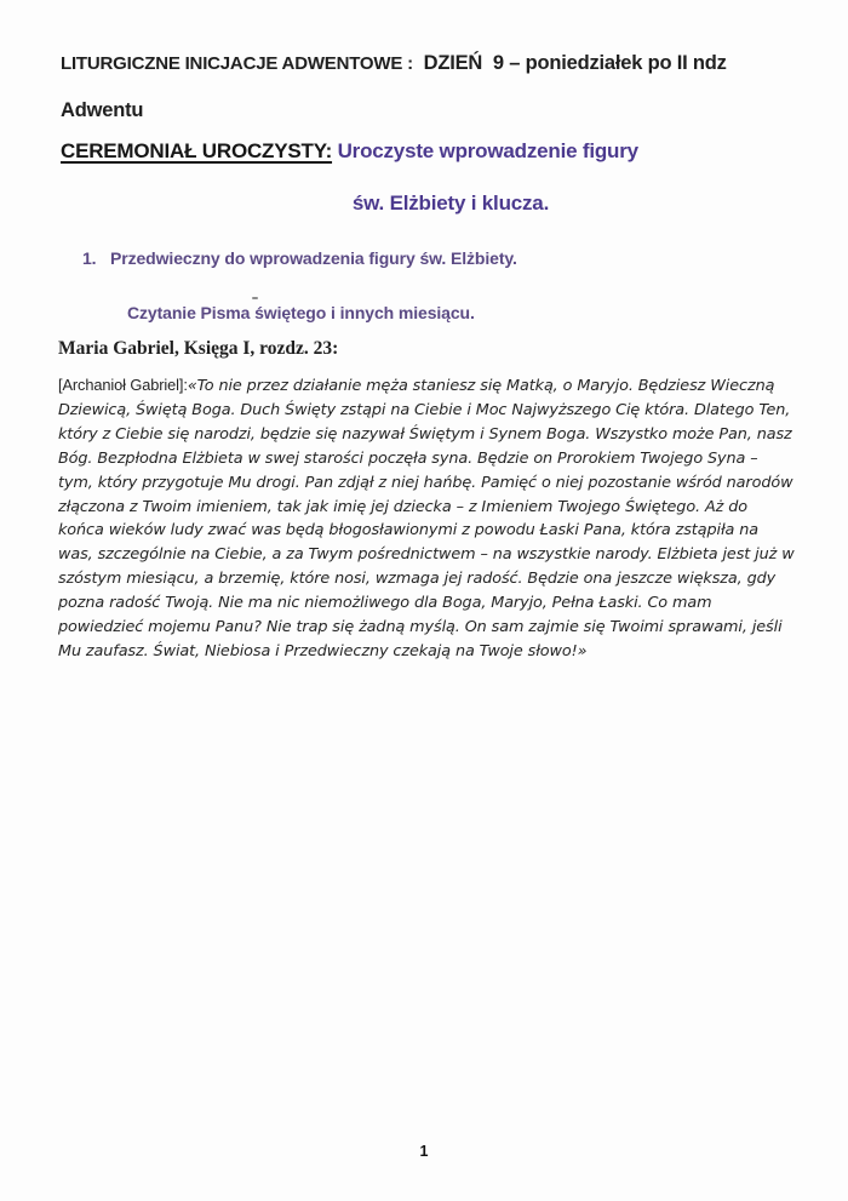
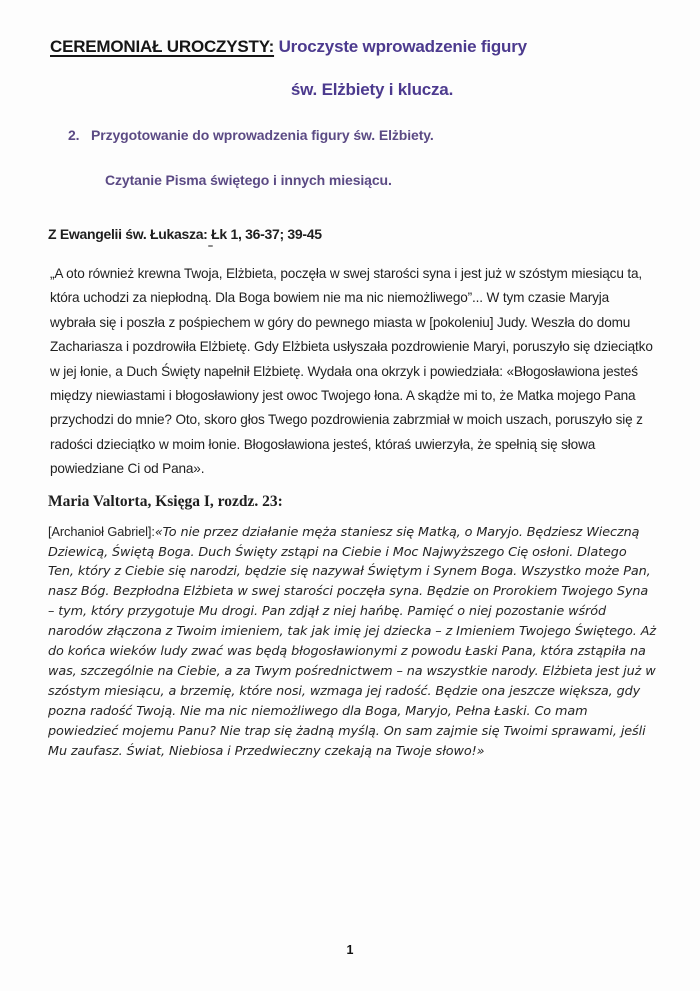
- LITURGICZNE INICJACJE ADWENTOWE : DZIEŃ 9 – poniedziałek po II ndz Adwentu
  CEREMONIAŁ UROCZYSTY: Uroczyste wprowadzenie figury
  św. Elżbiety i klucza.
- 1.
+ 2.
- Przedwieczny do wprowadzenia figury św. Elżbiety.
+ Przygotowanie do wprowadzenia figury św. Elżbiety.
  Czytanie Pisma świętego i innych miesiącu.
+ Z Ewangelii św. Łukasza: Łk 1, 36-37; 39-45
+ „A oto również krewna Twoja, Elżbieta, poczęła w swej starości syna i jest już w szóstym miesiącu ta, która uchodzi za niepłodną. Dla Boga bowiem nie ma nic niemożliwego”... W tym czasie Maryja wybrała się i poszła z pośpiechem w góry do pewnego miasta w [pokoleniu] Judy. Weszła do domu Zachariasza i pozdrowiła Elżbietę. Gdy Elżbieta usłyszała pozdrowienie Maryi, poruszyło się dzieciątko w jej łonie, a Duch Święty napełnił Elżbietę. Wydała ona okrzyk i powiedziała: «Błogosławiona jesteś między niewiastami i błogosławiony jest owoc Twojego łona. A skądże mi to, że Matka mojego Pana przychodzi do mnie? Oto, skoro głos Twego pozdrowienia zabrzmiał w moich uszach, poruszyło się z radości dzieciątko w moim łonie. Błogosławiona jesteś, któraś uwierzyła, że spełnią się słowa powiedziane Ci od Pana».
- Maria Gabriel, Księga I, rozdz. 23:
+ Maria Valtorta, Księga I, rozdz. 23:
- [Archanioł Gabriel]:«To nie przez działanie męża staniesz się Matką, o Maryjo. Będziesz Wieczną Dziewicą, Świętą Boga. Duch Święty zstąpi na Ciebie i Moc Najwyższego Cię która. Dlatego Ten, który z Ciebie się narodzi, będzie się nazywał Świętym i Synem Boga. Wszystko może Pan, nasz Bóg. Bezpłodna Elżbieta w swej starości poczęła syna. Będzie on Prorokiem Twojego Syna – tym, który przygotuje Mu drogi. Pan zdjął z niej hańbę. Pamięć o niej pozostanie wśród narodów złączona z Twoim imieniem, tak jak imię jej dziecka – z Imieniem Twojego Świętego. Aż do końca wieków ludy zwać was będą błogosławionymi z powodu Łaski Pana, która zstąpiła na was, szczególnie na Ciebie, a za Twym pośrednictwem – na wszystkie narody. Elżbieta jest już w szóstym miesiącu, a brzemię, które nosi, wzmaga jej radość. Będzie ona jeszcze większa, gdy pozna radość Twoją. Nie ma nic niemożliwego dla Boga, Maryjo, Pełna Łaski. Co mam powiedzieć mojemu Panu? Nie trap się żadną myślą. On sam zajmie się Twoimi sprawami, jeśli Mu zaufasz. Świat, Niebiosa i Przedwieczny czekają na Twoje słowo!»
+ [Archanioł Gabriel]:«To nie przez działanie męża staniesz się Matką, o Maryjo. Będziesz Wieczną Dziewicą, Świętą Boga. Duch Święty zstąpi na Ciebie i Moc Najwyższego Cię osłoni. Dlatego Ten, który z Ciebie się narodzi, będzie się nazywał Świętym i Synem Boga. Wszystko może Pan, nasz Bóg. Bezpłodna Elżbieta w swej starości poczęła syna. Będzie on Prorokiem Twojego Syna – tym, który przygotuje Mu drogi. Pan zdjął z niej hańbę. Pamięć o niej pozostanie wśród narodów złączona z Twoim imieniem, tak jak imię jej dziecka – z Imieniem Twojego Świętego. Aż do końca wieków ludy zwać was będą błogosławionymi z powodu Łaski Pana, która zstąpiła na was, szczególnie na Ciebie, a za Twym pośrednictwem – na wszystkie narody. Elżbieta jest już w szóstym miesiącu, a brzemię, które nosi, wzmaga jej radość. Będzie ona jeszcze większa, gdy pozna radość Twoją. Nie ma nic niemożliwego dla Boga, Maryjo, Pełna Łaski. Co mam powiedzieć mojemu Panu? Nie trap się żadną myślą. On sam zajmie się Twoimi sprawami, jeśli Mu zaufasz. Świat, Niebiosa i Przedwieczny czekają na Twoje słowo!»
  1
